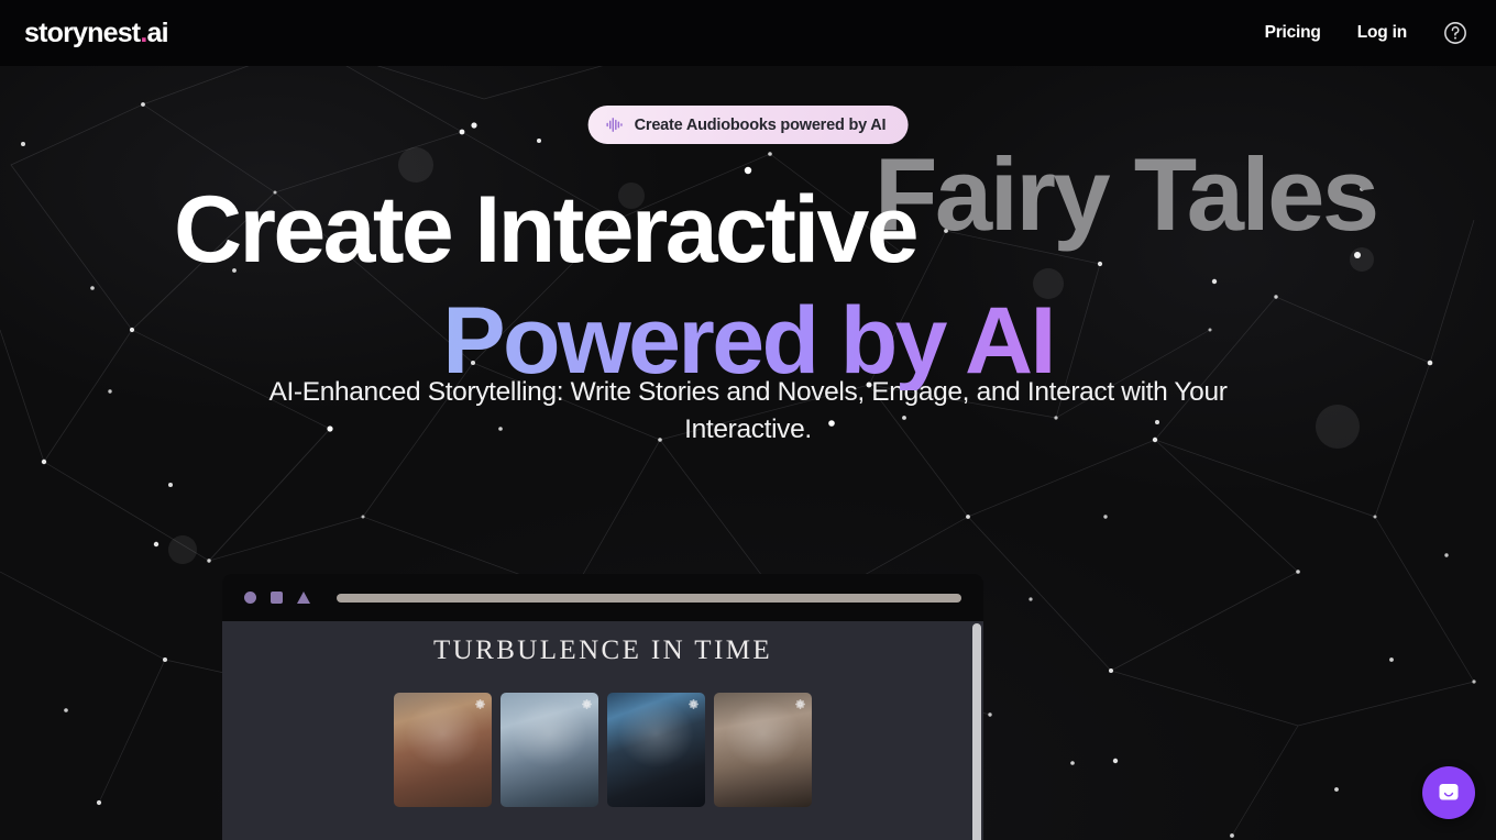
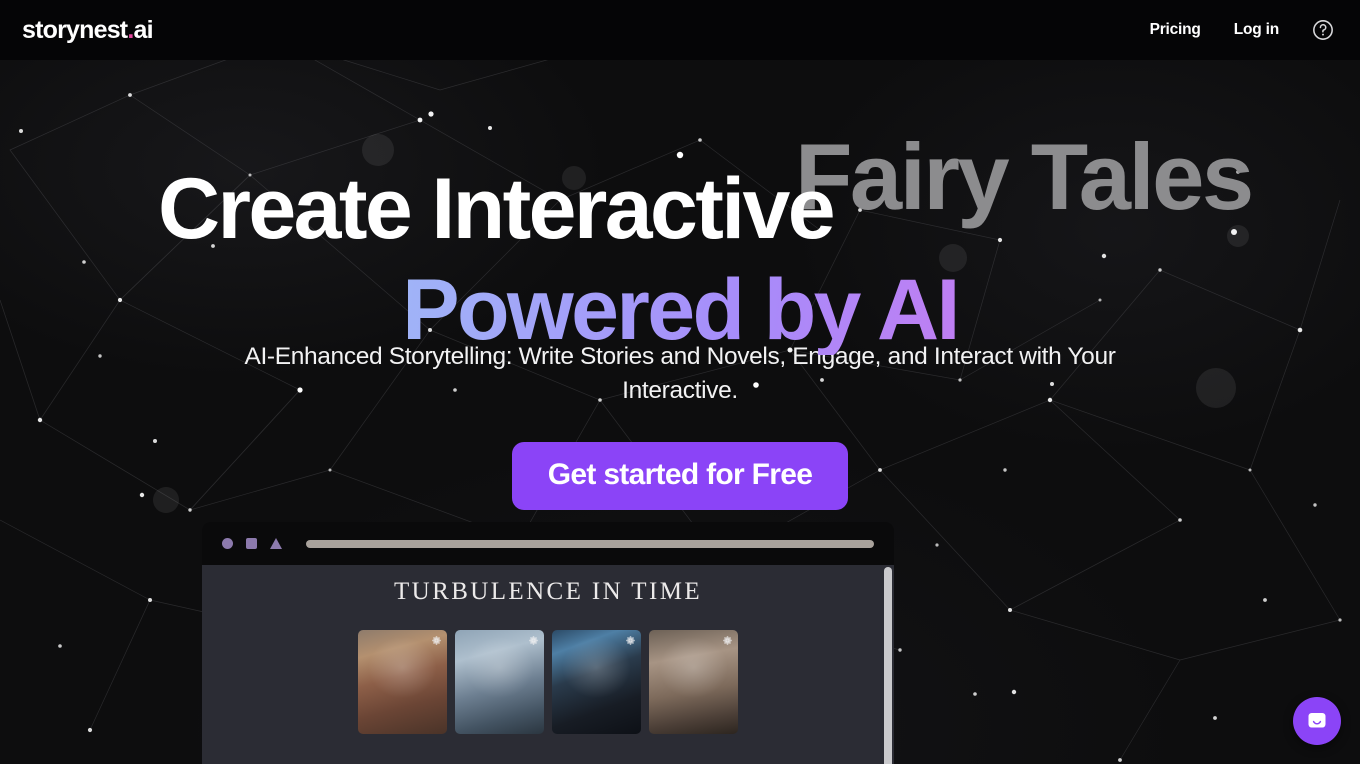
  storynest.ai
  Pricing
  Log in
  Fairy Tales
- Create Audiobooks powered by AI
  Create Interactive
  Powered by AI
  AI-Enhanced Storytelling: Write Stories and Novels, Engage, and Interact with Your Interactive.
+ Get started for Free
  TURBULENCE IN TIME
